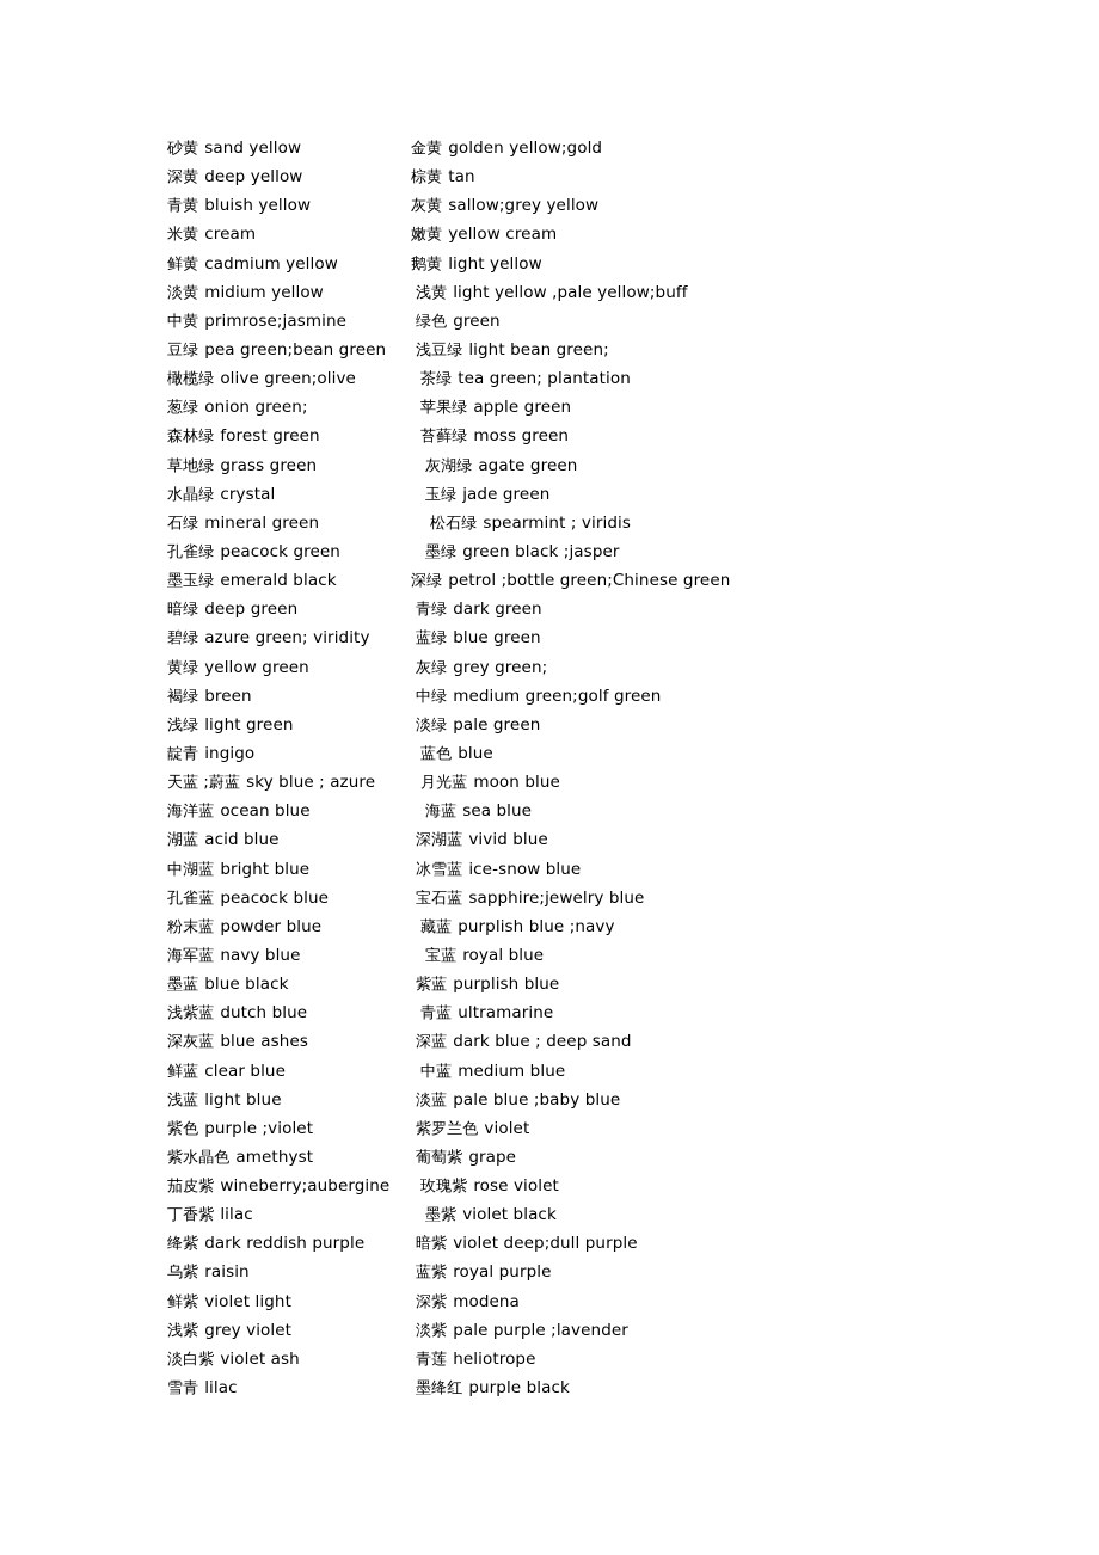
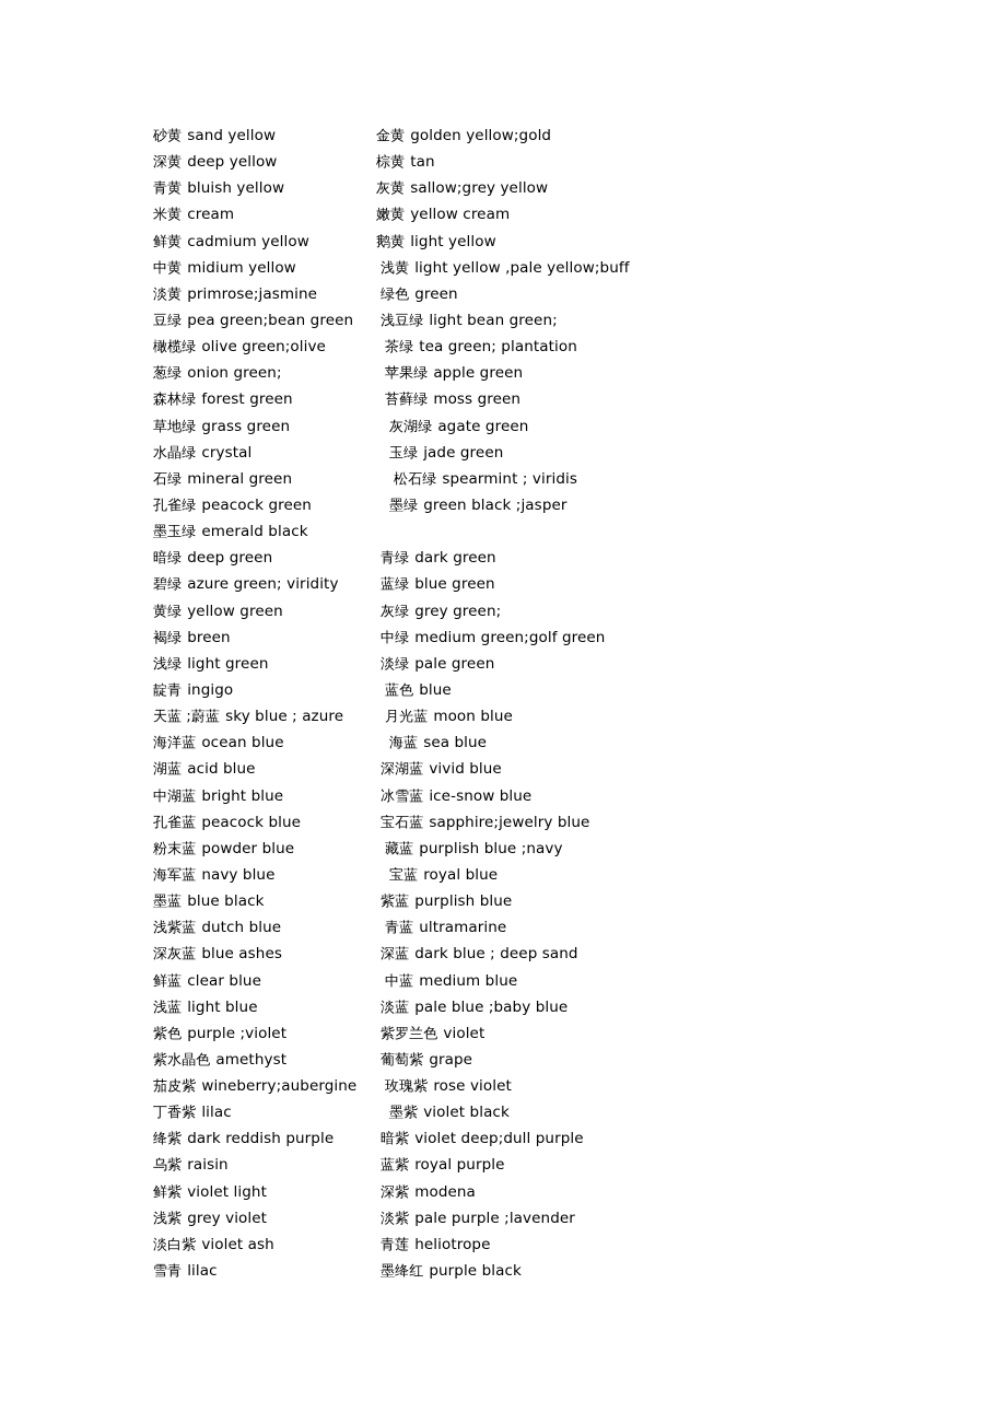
  砂黄 sand yellow
  金黄 golden yellow;gold
  深黄 deep yellow
  棕黄 tan
  青黄 bluish yellow
  灰黄 sallow;grey yellow
  米黄 cream
  嫩黄 yellow cream
  鲜黄 cadmium yellow
  鹅黄 light yellow
- 淡黄 midium yellow
+ 中黄 midium yellow
  浅黄 light yellow ,pale yellow;buff
- 中黄 primrose;jasmine
+ 淡黄 primrose;jasmine
  绿色 green
  豆绿 pea green;bean green
  浅豆绿 light bean green;
  橄榄绿 olive green;olive
  茶绿 tea green; plantation
  葱绿 onion green;
  苹果绿 apple green
  森林绿 forest green
  苔藓绿 moss green
  草地绿 grass green
  灰湖绿 agate green
  水晶绿 crystal
  玉绿 jade green
  石绿 mineral green
  松石绿 spearmint ; viridis
  孔雀绿 peacock green
  墨绿 green black ;jasper
  墨玉绿 emerald black
- 深绿 petrol ;bottle green;Chinese green
  暗绿 deep green
  青绿 dark green
  碧绿 azure green; viridity
  蓝绿 blue green
  黄绿 yellow green
  灰绿 grey green;
  褐绿 breen
  中绿 medium green;golf green
  浅绿 light green
  淡绿 pale green
  靛青 ingigo
  蓝色 blue
  天蓝 ;蔚蓝 sky blue ; azure
  月光蓝 moon blue
  海洋蓝 ocean blue
  海蓝 sea blue
  湖蓝 acid blue
  深湖蓝 vivid blue
  中湖蓝 bright blue
  冰雪蓝 ice-snow blue
  孔雀蓝 peacock blue
  宝石蓝 sapphire;jewelry blue
  粉末蓝 powder blue
  藏蓝 purplish blue ;navy
  海军蓝 navy blue
  宝蓝 royal blue
  墨蓝 blue black
  紫蓝 purplish blue
  浅紫蓝 dutch blue
  青蓝 ultramarine
  深灰蓝 blue ashes
  深蓝 dark blue ; deep sand
  鲜蓝 clear blue
  中蓝 medium blue
  浅蓝 light blue
  淡蓝 pale blue ;baby blue
  紫色 purple ;violet
  紫罗兰色 violet
  紫水晶色 amethyst
  葡萄紫 grape
  茄皮紫 wineberry;aubergine
  玫瑰紫 rose violet
  丁香紫 lilac
  墨紫 violet black
  绛紫 dark reddish purple
  暗紫 violet deep;dull purple
  乌紫 raisin
  蓝紫 royal purple
  鲜紫 violet light
  深紫 modena
  浅紫 grey violet
  淡紫 pale purple ;lavender
  淡白紫 violet ash
  青莲 heliotrope
  雪青 lilac
  墨绛红 purple black
